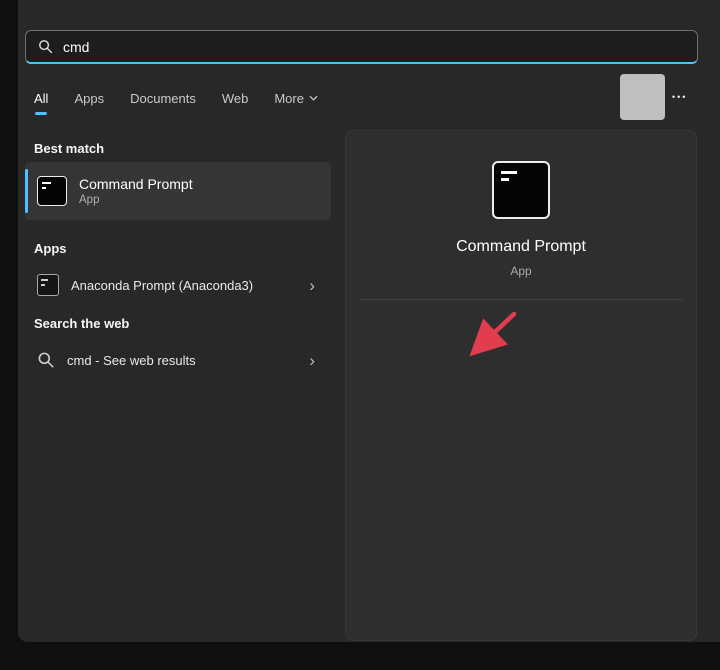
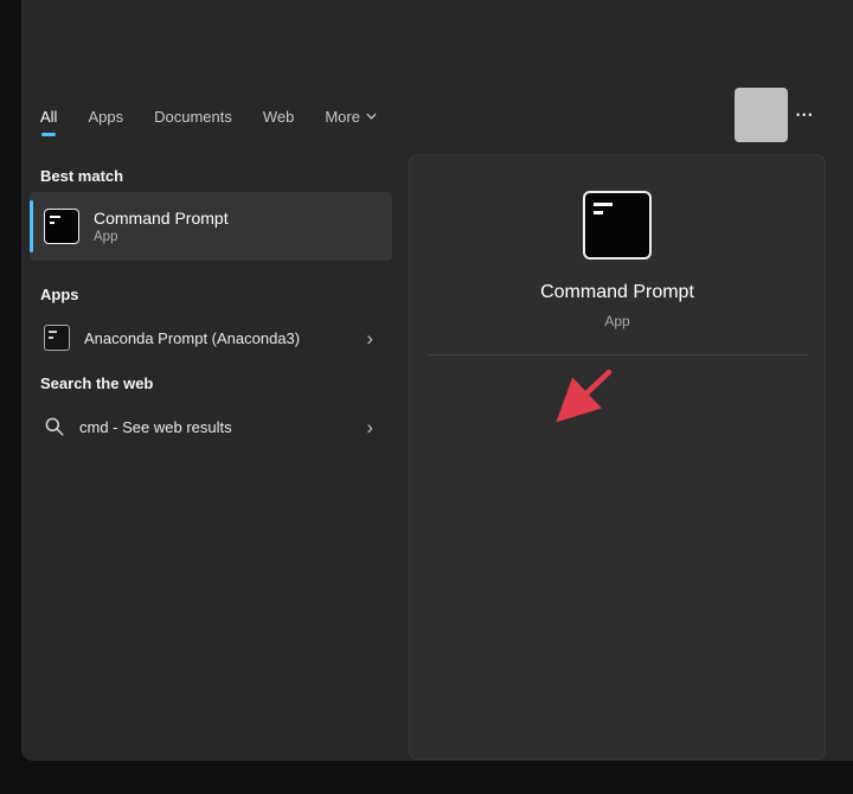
- cmd
  All
  Apps
  Documents
  Web
  More
  •••
  Best match
  Command Prompt
  App
  Apps
  Anaconda Prompt (Anaconda3)
  ›
  Search the web
  cmd - See web results
  ›
  Command Prompt
  App
